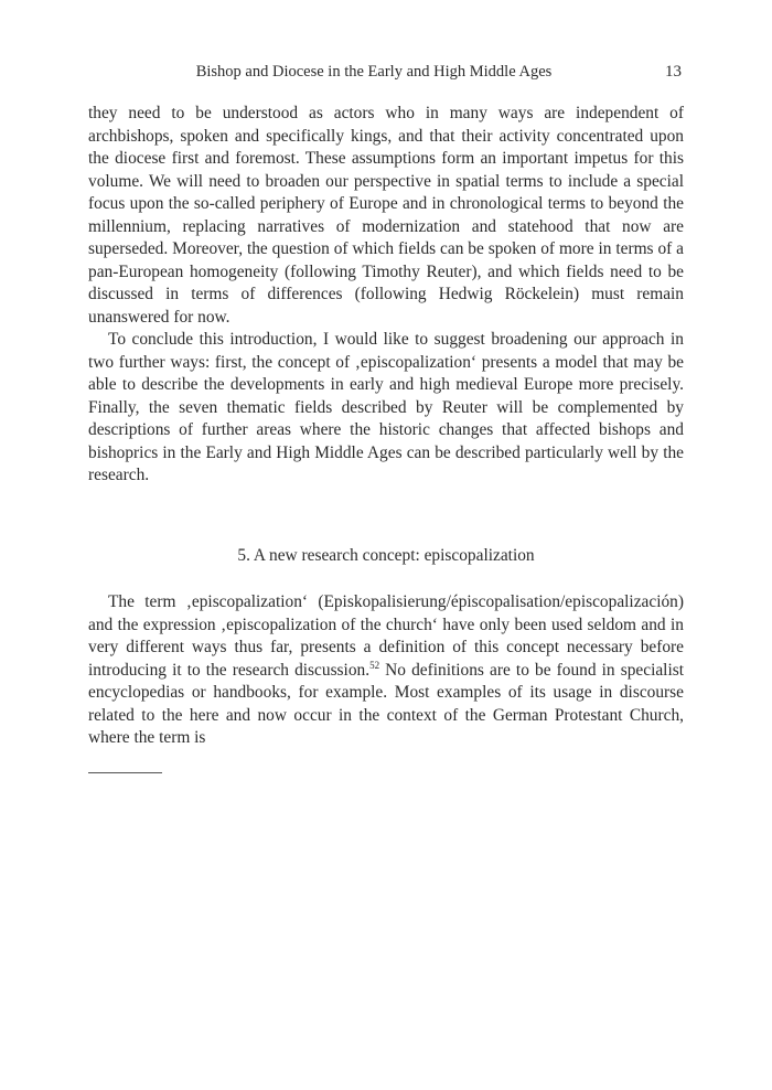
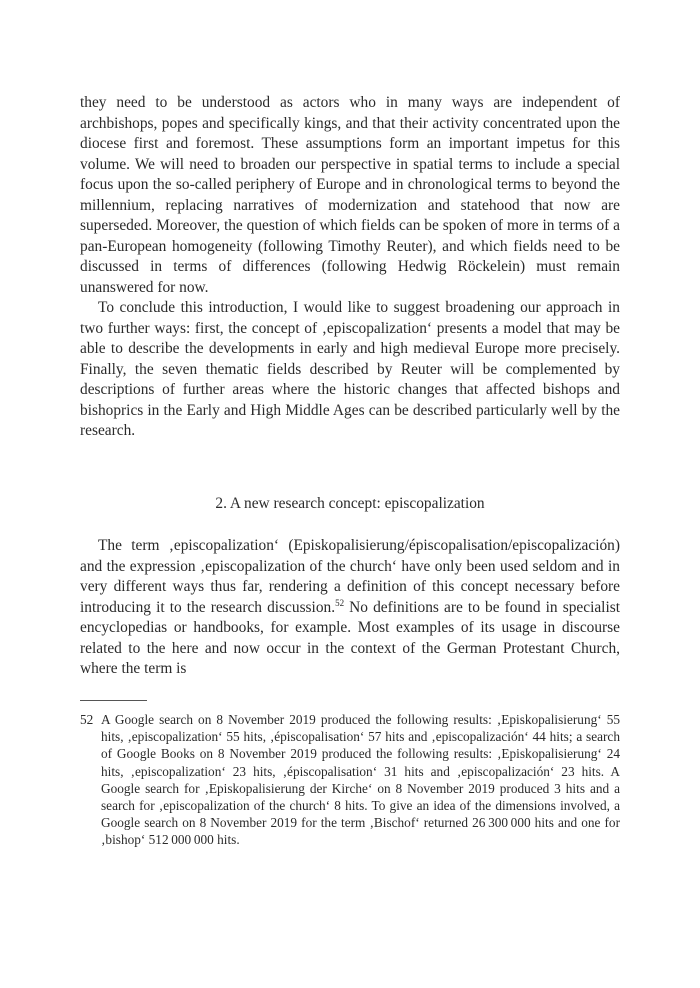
- Bishop and Diocese in the Early and High Middle Ages
- 13
- they need to be understood as actors who in many ways are independent of archbishops, spoken and specifically kings, and that their activity concentrated upon the diocese first and foremost. These assumptions form an important impetus for this volume. We will need to broaden our perspective in spatial terms to include a special focus upon the so-called periphery of Europe and in chronological terms to beyond the millennium, replacing narratives of modernization and statehood that now are superseded. Moreover, the question of which fields can be spoken of more in terms of a pan-European homogeneity (following Timothy Reuter), and which fields need to be dis­cussed in terms of differences (following Hedwig Röckelein) must remain unanswered for now.
+ they need to be understood as actors who in many ways are independent of archbishops, popes and specifically kings, and that their activity concentrated upon the diocese first and foremost. These assumptions form an important impetus for this volume. We will need to broaden our perspective in spatial terms to include a special focus upon the so-called periphery of Europe and in chronological terms to beyond the millennium, replacing narratives of modernization and statehood that now are superseded. Moreover, the question of which fields can be spoken of more in terms of a pan-European homogeneity (following Timothy Reuter), and which fields need to be dis­cussed in terms of differences (following Hedwig Röckelein) must remain unanswered for now.
  To conclude this introduction, I would like to suggest broadening our ap­proach in two further ways: first, the concept of ‚episcopalization‘ presents a model that may be able to describe the developments in early and high medieval Europe more precisely. Finally, the seven thematic fields described by Reuter will be complemented by descriptions of further areas where the historic changes that affected bishops and bishoprics in the Early and High Middle Ages can be described particularly well by the research.
- 5. A new research concept: episcopalization
+ 2. A new research concept: episcopalization
- The term ‚episcopalization‘ (Episkopalisierung/épiscopalisation/episco­palización) and the expression ‚episcopalization of the church‘ have only been used seldom and in very different ways thus far, presents a definition of this concept necessary before introducing it to the research discussion.52 No definitions are to be found in specialist encyclopedias or handbooks, for example. Most examples of its usage in discourse related to the here and now occur in the context of the German Protestant Church, where the term is
+ The term ‚episcopalization‘ (Episkopalisierung/épiscopalisation/episco­palización) and the expression ‚episcopalization of the church‘ have only been used seldom and in very different ways thus far, rendering a definition of this concept necessary before introducing it to the research discussion.52 No definitions are to be found in specialist encyclopedias or handbooks, for example. Most examples of its usage in discourse related to the here and now occur in the context of the German Protestant Church, where the term is
+ 52
+ A Google search on 8 November 2019 produced the following results: ‚Episko­palisierung‘ 55 hits, ‚episcopalization‘ 55 hits, ‚épiscopalisation‘ 57 hits and ‚epis­copalización‘ 44 hits; a search of Google Books on 8 November 2019 produced the following results: ‚Episkopalisierung‘ 24 hits, ‚episcopalization‘ 23 hits, ‚épis­copalisation‘ 31 hits and ‚episcopalización‘ 23 hits. A Google search for ‚Episko­palisierung der Kirche‘ on 8 November 2019 produced 3 hits and a search for ‚epis­copalization of the church‘ 8 hits. To give an idea of the dimensions involved, a Google search on 8 November 2019 for the term ‚Bischof‘ returned 26 300 000 hits and one for ‚bishop‘ 512 000 000 hits.
